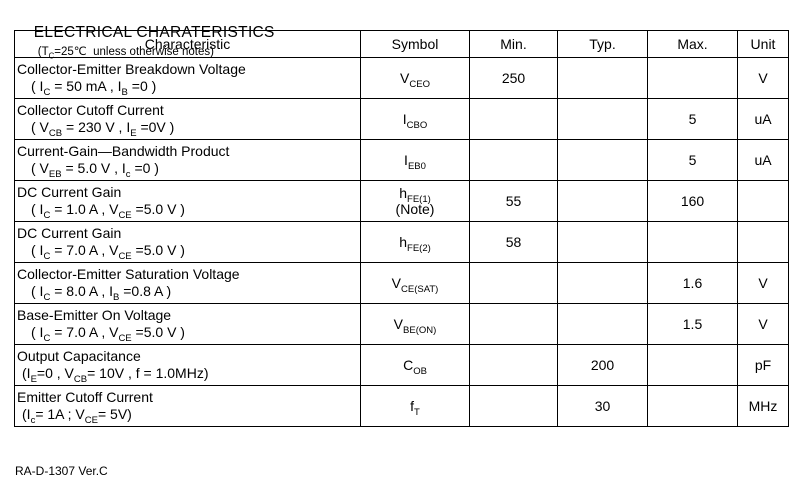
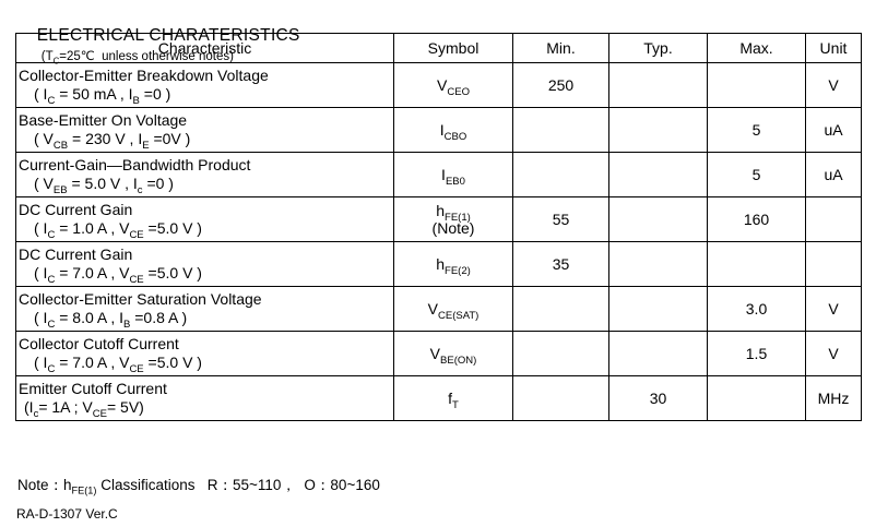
  ELECTRICAL CHARATERISTICS (TC=25℃ unless otherwise notes)
  Characteristic	Symbol	Min.	Typ.	Max.	Unit
  Collector-Emitter Breakdown Voltage ( IC = 50 mA , IB =0 )	VCEO	250			V
- Collector Cutoff Current ( VCB = 230 V , IE =0V )	ICBO			5	uA
+ Base-Emitter On Voltage ( VCB = 230 V , IE =0V )	ICBO			5	uA
  Current-Gain—Bandwidth Product ( VEB = 5.0 V , Ic =0 )	IEB0			5	uA
  DC Current Gain ( IC = 1.0 A , VCE =5.0 V )	hFE(1) (Note)	55		160
- DC Current Gain ( IC = 7.0 A , VCE =5.0 V )	hFE(2)	58
+ DC Current Gain ( IC = 7.0 A , VCE =5.0 V )	hFE(2)	35
- Collector-Emitter Saturation Voltage ( IC = 8.0 A , IB =0.8 A )	VCE(SAT)			1.6	V
+ Collector-Emitter Saturation Voltage ( IC = 8.0 A , IB =0.8 A )	VCE(SAT)			3.0	V
- Base-Emitter On Voltage ( IC = 7.0 A , VCE =5.0 V )	VBE(ON)			1.5	V
+ Collector Cutoff Current ( IC = 7.0 A , VCE =5.0 V )	VBE(ON)			1.5	V
- Output Capacitance (IE=0 , VCB= 10V , f = 1.0MHz)	COB		200		pF
  Emitter Cutoff Current (Ic= 1A ; VCE= 5V)	fT		30		MHz
+ Note：hFE(1) Classifications R：55~110， O：80~160
  RA-D-1307 Ver.C
